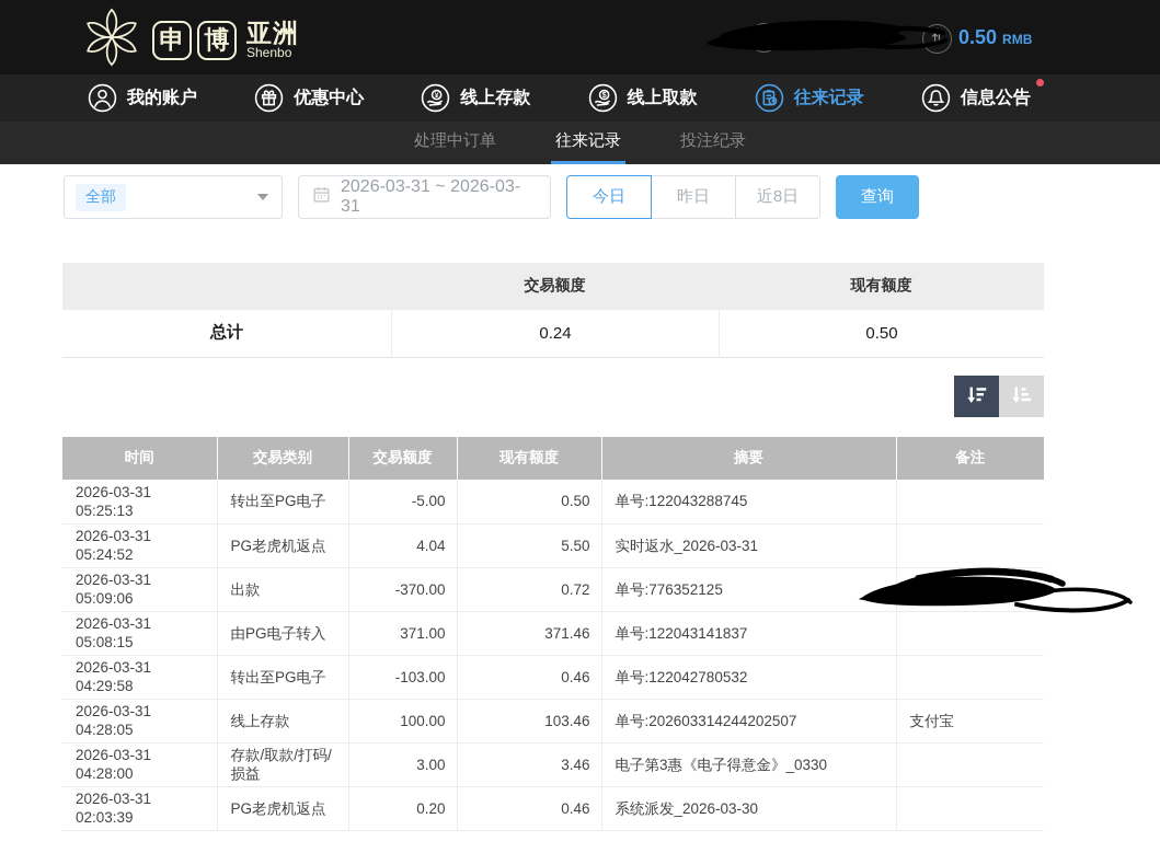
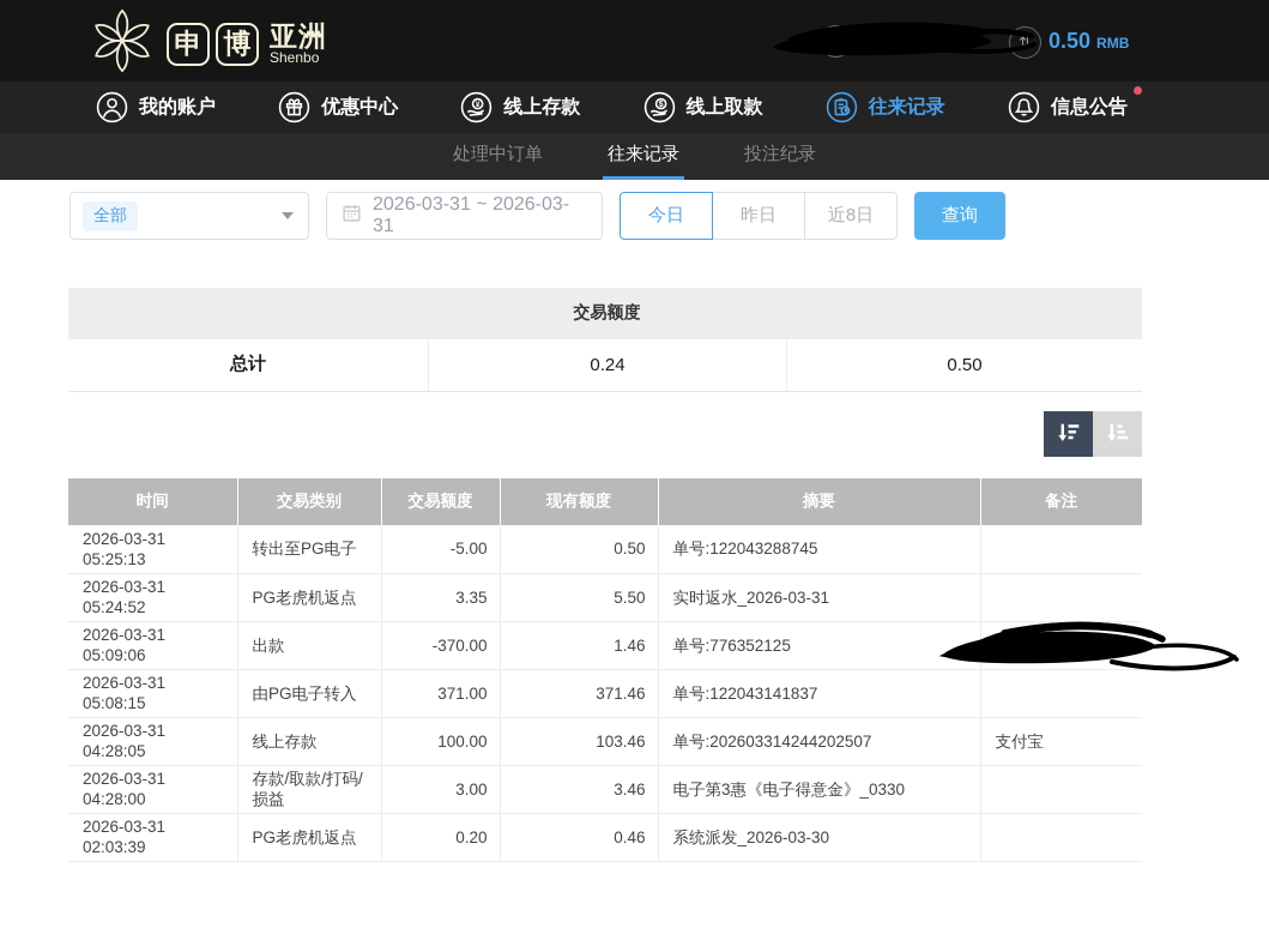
  申
  博
  亚洲
  Shenbo
  ⇅
  0.50
  RMB
  我的账户
  优惠中心
  线上存款
  $
  线上取款
  往来记录
  信息公告
  处理中订单
  往来记录
  投注纪录
  全部
  2026-03-31 ~ 2026-03-31
  今日
  昨日
  近8日
  查询
  交易额度
- 现有额度
  总计
  0.24
  0.50
  时间	交易类别	交易额度	现有额度	摘要	备注
  2026-03-31 05:25:13	转出至PG电子	-5.00	0.50	单号:122043288745
- 2026-03-31 05:24:52	PG老虎机返点	4.04	5.50	实时返水_2026-03-31
+ 2026-03-31 05:24:52	PG老虎机返点	3.35	5.50	实时返水_2026-03-31
- 2026-03-31 05:09:06	出款	-370.00	0.72	单号:776352125
+ 2026-03-31 05:09:06	出款	-370.00	1.46	单号:776352125
  2026-03-31 05:08:15	由PG电子转入	371.00	371.46	单号:122043141837
- 2026-03-31 04:29:58	转出至PG电子	-103.00	0.46	单号:122042780532
  2026-03-31 04:28:05	线上存款	100.00	103.46	单号:202603314244202507	支付宝
  2026-03-31 04:28:00	存款/取款/打码/损益	3.00	3.46	电子第3惠《电子得意金》_0330
  2026-03-31 02:03:39	PG老虎机返点	0.20	0.46	系统派发_2026-03-30
